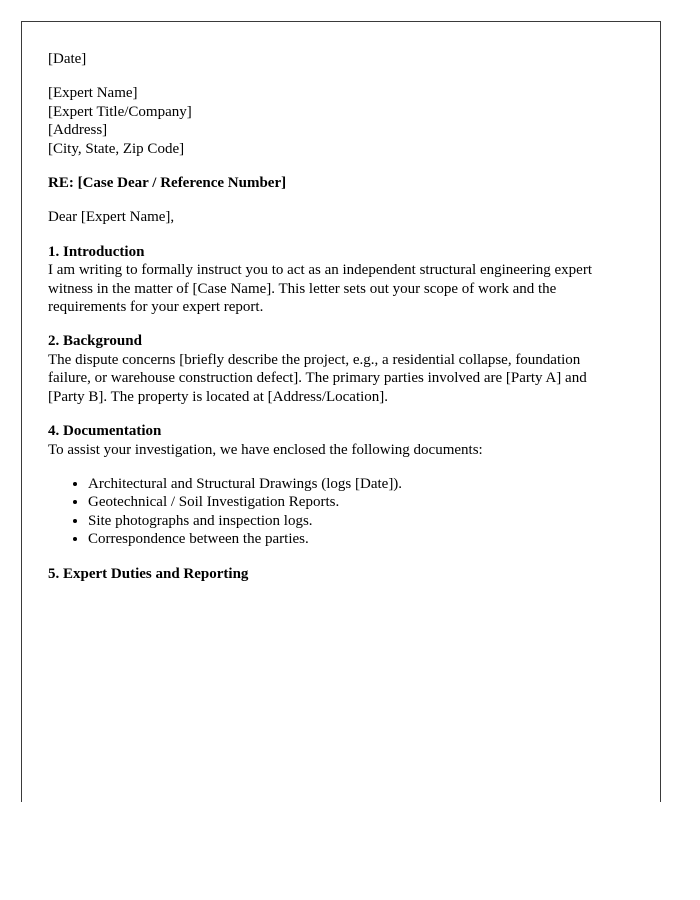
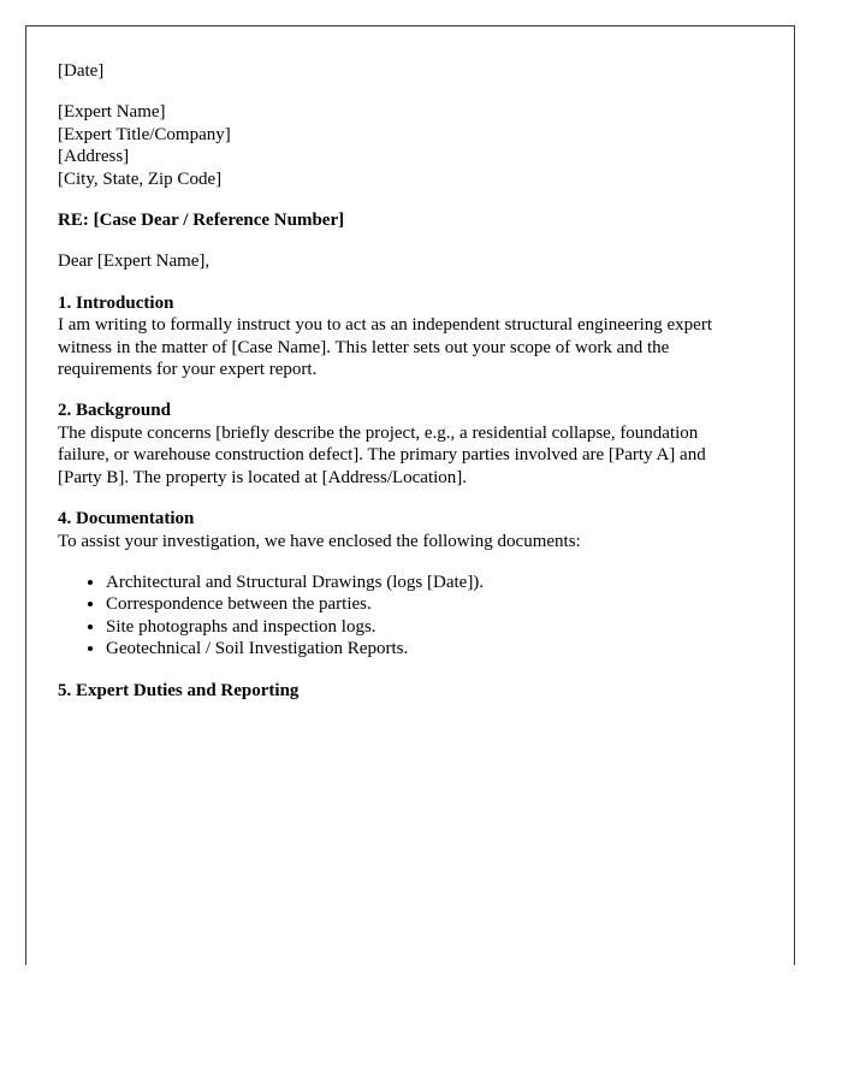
  [Date]
  [Expert Name]
  [Expert Title/Company]
  [Address]
  [City, State, Zip Code]
  RE: [Case Dear / Reference Number]
  Dear [Expert Name],
  1. Introduction
  I am writing to formally instruct you to act as an independent structural engineering expert
  witness in the matter of [Case Name]. This letter sets out your scope of work and the
  requirements for your expert report.
  2. Background
  The dispute concerns [briefly describe the project, e.g., a residential collapse, foundation
  failure, or warehouse construction defect]. The primary parties involved are [Party A] and
  [Party B]. The property is located at [Address/Location].
  4. Documentation
  To assist your investigation, we have enclosed the following documents:
  Architectural and Structural Drawings (logs [Date]).
- Geotechnical / Soil Investigation Reports.
+ Correspondence between the parties.
  Site photographs and inspection logs.
- Correspondence between the parties.
+ Geotechnical / Soil Investigation Reports.
  5. Expert Duties and Reporting
